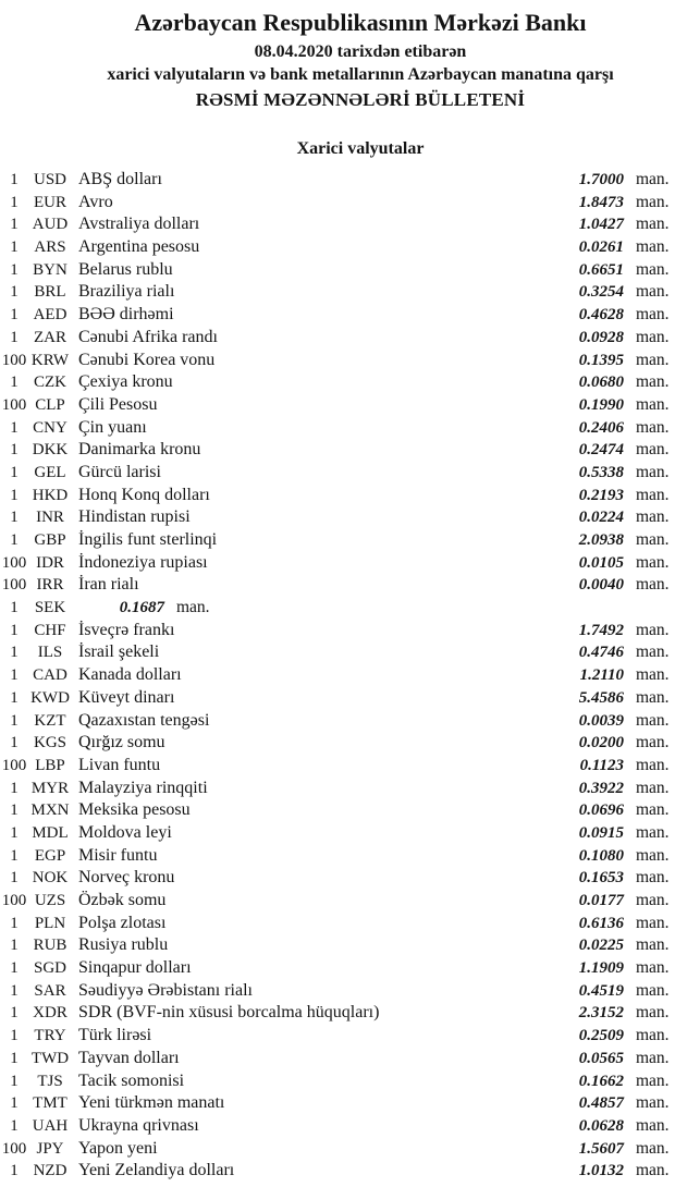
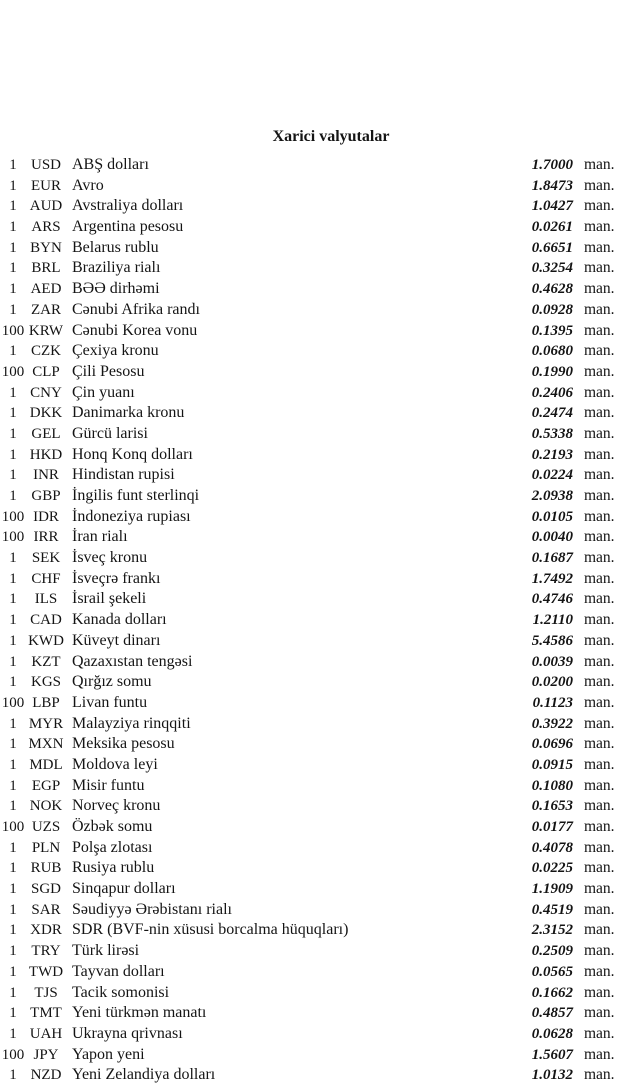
- Azərbaycan Respublikasının Mərkəzi Bankı
- 08.04.2020 tarixdən etibarən
- xarici valyutaların və bank metallarının Azərbaycan manatına qarşı
- RƏSMİ MƏZƏNNƏLƏRİ BÜLLETENİ
  Xarici valyutalar
  1
  USD
  ABŞ dolları
  1.7000
  man.
  1
  EUR
  Avro
  1.8473
  man.
  1
  AUD
  Avstraliya dolları
  1.0427
  man.
  1
  ARS
  Argentina pesosu
  0.0261
  man.
  1
  BYN
  Belarus rublu
  0.6651
  man.
  1
  BRL
  Braziliya rialı
  0.3254
  man.
  1
  AED
  BƏƏ dirhəmi
  0.4628
  man.
  1
  ZAR
  Cənubi Afrika randı
  0.0928
  man.
  100
  KRW
  Cənubi Korea vonu
  0.1395
  man.
  1
  CZK
  Çexiya kronu
  0.0680
  man.
  100
  CLP
  Çili Pesosu
  0.1990
  man.
  1
  CNY
  Çin yuanı
  0.2406
  man.
  1
  DKK
  Danimarka kronu
  0.2474
  man.
  1
  GEL
  Gürcü larisi
  0.5338
  man.
  1
  HKD
  Honq Konq dolları
  0.2193
  man.
  1
  INR
  Hindistan rupisi
  0.0224
  man.
  1
  GBP
  İngilis funt sterlinqi
  2.0938
  man.
  100
  IDR
  İndoneziya rupiası
  0.0105
  man.
  100
  IRR
  İran rialı
  0.0040
  man.
  1
  SEK
+ İsveç kronu
  0.1687
  man.
  1
  CHF
  İsveçrə frankı
  1.7492
  man.
  1
  ILS
  İsrail şekeli
  0.4746
  man.
  1
  CAD
  Kanada dolları
  1.2110
  man.
  1
  KWD
  Küveyt dinarı
  5.4586
  man.
  1
  KZT
  Qazaxıstan tengəsi
  0.0039
  man.
  1
  KGS
  Qırğız somu
  0.0200
  man.
  100
  LBP
  Livan funtu
  0.1123
  man.
  1
  MYR
  Malayziya rinqqiti
  0.3922
  man.
  1
  MXN
  Meksika pesosu
  0.0696
  man.
  1
  MDL
  Moldova leyi
  0.0915
  man.
  1
  EGP
  Misir funtu
  0.1080
  man.
  1
  NOK
  Norveç kronu
  0.1653
  man.
  100
  UZS
  Özbək somu
  0.0177
  man.
  1
  PLN
  Polşa zlotası
- 0.6136
+ 0.4078
  man.
  1
  RUB
  Rusiya rublu
  0.0225
  man.
  1
  SGD
  Sinqapur dolları
  1.1909
  man.
  1
  SAR
  Səudiyyə Ərəbistanı rialı
  0.4519
  man.
  1
  XDR
  SDR (BVF-nin xüsusi borcalma hüquqları)
  2.3152
  man.
  1
  TRY
  Türk lirəsi
  0.2509
  man.
  1
  TWD
  Tayvan dolları
  0.0565
  man.
  1
  TJS
  Tacik somonisi
  0.1662
  man.
  1
  TMT
  Yeni türkmən manatı
  0.4857
  man.
  1
  UAH
  Ukrayna qrivnası
  0.0628
  man.
  100
  JPY
  Yapon yeni
  1.5607
  man.
  1
  NZD
  Yeni Zelandiya dolları
  1.0132
  man.
